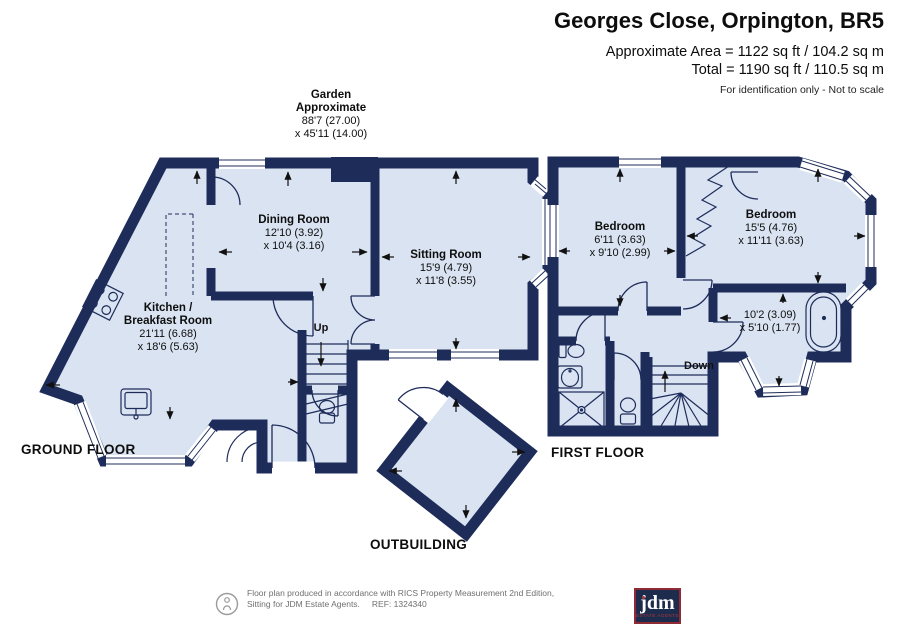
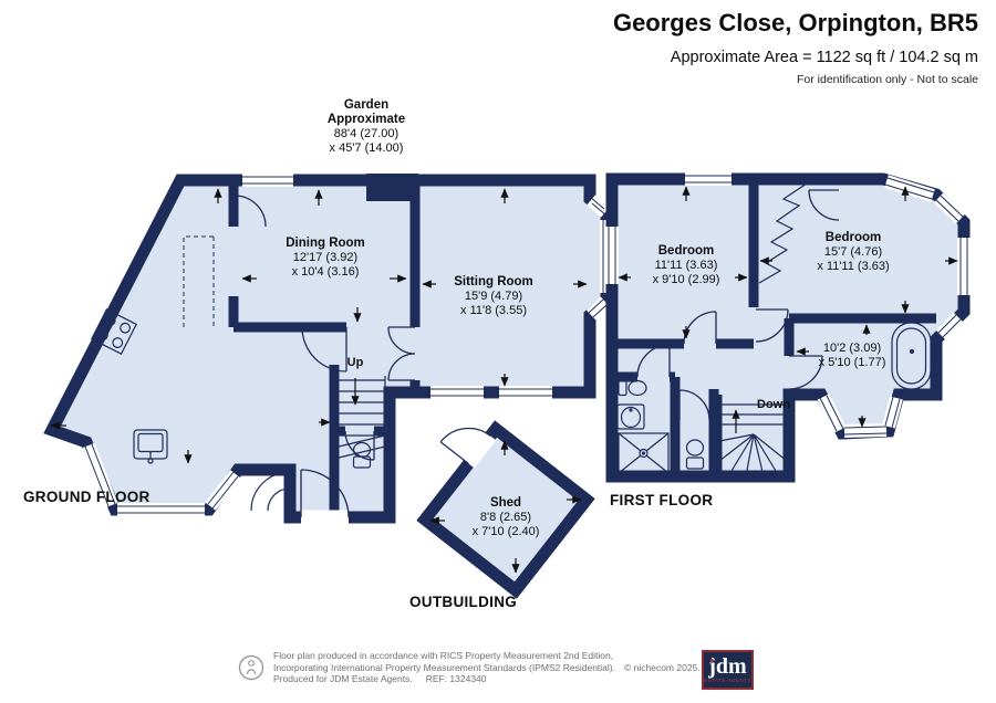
  Georges Close, Orpington, BR5
  Approximate Area = 1122 sq ft / 104.2 sq m
- Total = 1190 sq ft / 110.5 sq m
  For identification only - Not to scale
  Garden
  Approximate
- 88'7 (27.00)
+ 88'4 (27.00)
- x 45'11 (14.00)
+ x 45'7 (14.00)
  Dining Room
- 12'10 (3.92)
+ 12'17 (3.92)
  x 10'4 (3.16)
  Sitting Room
  15'9 (4.79)
  x 11'8 (3.55)
- Kitchen /
- Breakfast Room
- 21'11 (6.68)
- x 18'6 (5.63)
  Bedroom
- 6'11 (3.63)
+ 11'11 (3.63)
  x 9'10 (2.99)
  Bedroom
- 15'5 (4.76)
+ 15'7 (4.76)
  x 11'11 (3.63)
  10'2 (3.09)
  x 5'10 (1.77)
+ Shed
+ 8'8 (2.65)
+ x 7'10 (2.40)
  Up
  Down
  GROUND FLOOR
  FIRST FLOOR
  OUTBUILDING
  Floor plan produced in accordance with RICS Property Measurement 2nd Edition,
+ Incorporating International Property Measurement Standards (IPMS2 Residential). © nichecom 2025.
- Sitting for JDM Estate Agents. REF: 1324340
+ Produced for JDM Estate Agents. REF: 1324340
  jdm
